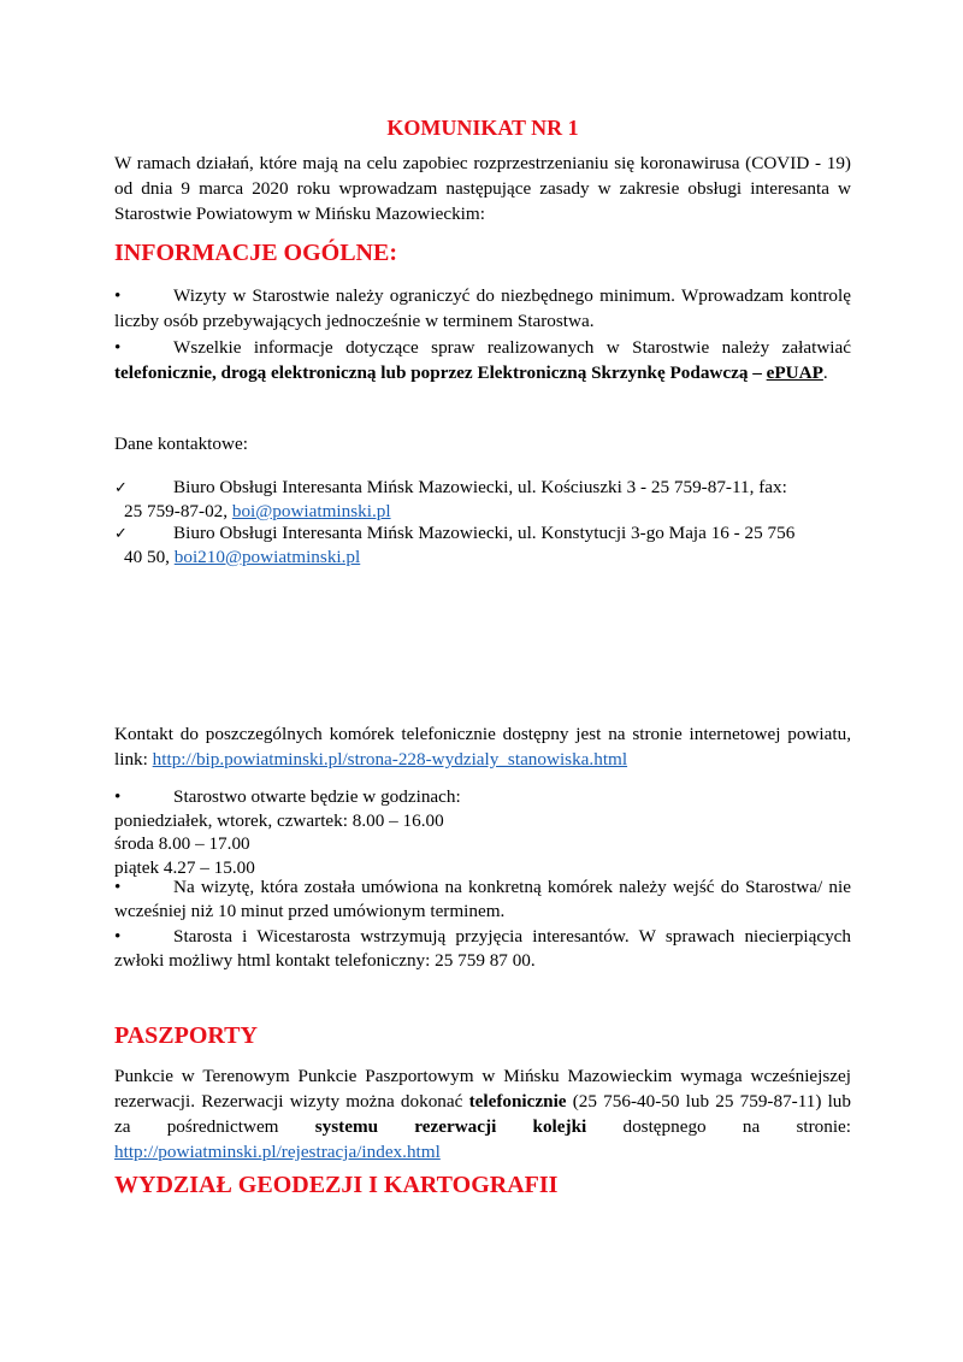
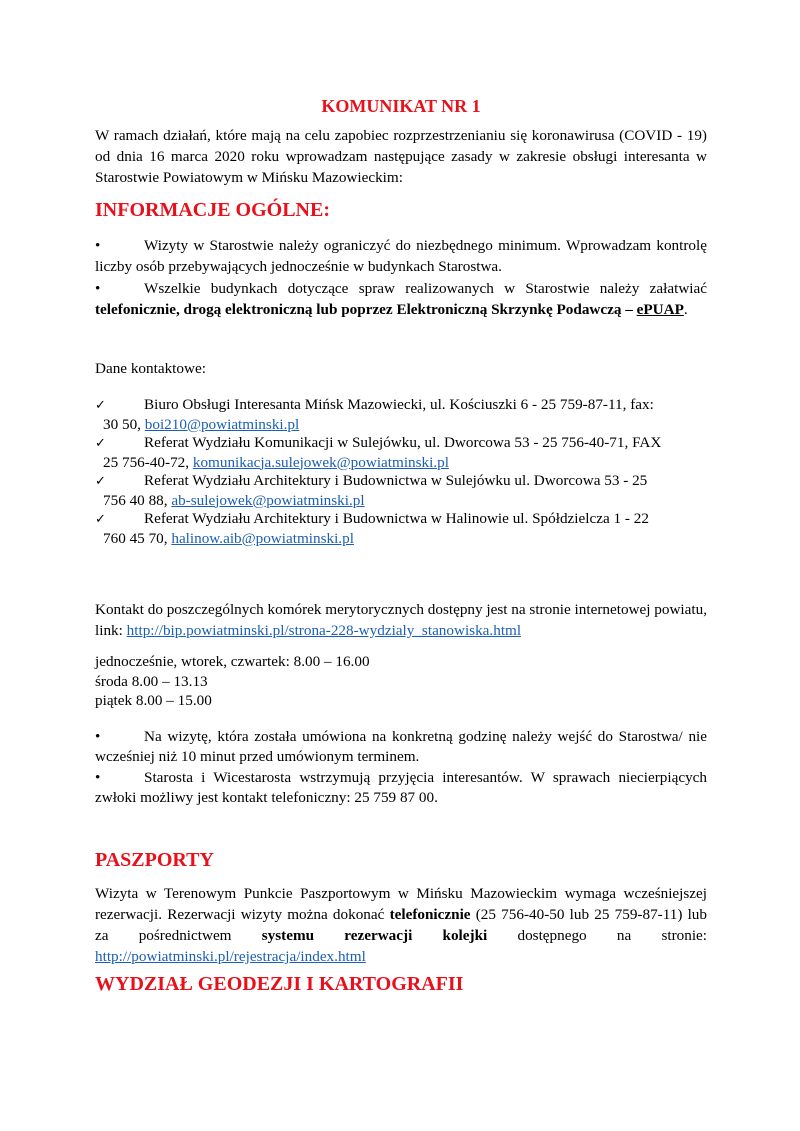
  KOMUNIKAT NR 1
- W ramach działań, które mają na celu zapobiec rozprzestrzenianiu się koronawirusa (COVID - 19) od dnia 9 marca 2020 roku wprowadzam następujące zasady w zakresie obsługi interesanta w Starostwie Powiatowym w Mińsku Mazowieckim:
+ W ramach działań, które mają na celu zapobiec rozprzestrzenianiu się koronawirusa (COVID - 19) od dnia 16 marca 2020 roku wprowadzam następujące zasady w zakresie obsługi interesanta w Starostwie Powiatowym w Mińsku Mazowieckim:
  INFORMACJE OGÓLNE:
- • Wizyty w Starostwie należy ograniczyć do niezbędnego minimum. Wprowadzam kontrolę liczby osób przebywających jednocześnie w terminem Starostwa.
+ • Wizyty w Starostwie należy ograniczyć do niezbędnego minimum. Wprowadzam kontrolę liczby osób przebywających jednocześnie w budynkach Starostwa.
- • Wszelkie informacje dotyczące spraw realizowanych w Starostwie należy załatwiać telefonicznie, drogą elektroniczną lub poprzez Elektroniczną Skrzynkę Podawczą – ePUAP.
+ • Wszelkie budynkach dotyczące spraw realizowanych w Starostwie należy załatwiać telefonicznie, drogą elektroniczną lub poprzez Elektroniczną Skrzynkę Podawczą – ePUAP.
  Dane kontaktowe:
- ✓ Biuro Obsługi Interesanta Mińsk Mazowiecki, ul. Kościuszki 3 - 25 759-87-11, fax:
+ ✓ Biuro Obsługi Interesanta Mińsk Mazowiecki, ul. Kościuszki 6 - 25 759-87-11, fax:
- 25 759-87-02, boi@powiatminski.pl
- ✓ Biuro Obsługi Interesanta Mińsk Mazowiecki, ul. Konstytucji 3-go Maja 16 - 25 756
- 40 50, boi210@powiatminski.pl
+ 30 50, boi210@powiatminski.pl
+ ✓ Referat Wydziału Komunikacji w Sulejówku, ul. Dworcowa 53 - 25 756-40-71, FAX
+ 25 756-40-72, komunikacja.sulejowek@powiatminski.pl
+ ✓ Referat Wydziału Architektury i Budownictwa w Sulejówku ul. Dworcowa 53 - 25
+ 756 40 88, ab-sulejowek@powiatminski.pl
+ ✓ Referat Wydziału Architektury i Budownictwa w Halinowie ul. Spółdzielcza 1 - 22
+ 760 45 70, halinow.aib@powiatminski.pl
- Kontakt do poszczególnych komórek telefonicznie dostępny jest na stronie internetowej powiatu, link: http://bip.powiatminski.pl/strona-228-wydzialy_stanowiska.html
+ Kontakt do poszczególnych komórek merytorycznych dostępny jest na stronie internetowej powiatu, link: http://bip.powiatminski.pl/strona-228-wydzialy_stanowiska.html
- • Starostwo otwarte będzie w godzinach:
- poniedziałek, wtorek, czwartek: 8.00 – 16.00
+ jednocześnie, wtorek, czwartek: 8.00 – 16.00
- środa 8.00 – 17.00
+ środa 8.00 – 13.13
- piątek 4.27 – 15.00
+ piątek 8.00 – 15.00
- • Na wizytę, która została umówiona na konkretną komórek należy wejść do Starostwa/ nie wcześniej niż 10 minut przed umówionym terminem.
+ • Na wizytę, która została umówiona na konkretną godzinę należy wejść do Starostwa/ nie wcześniej niż 10 minut przed umówionym terminem.
- • Starosta i Wicestarosta wstrzymują przyjęcia interesantów. W sprawach niecierpiących zwłoki możliwy html kontakt telefoniczny: 25 759 87 00.
+ • Starosta i Wicestarosta wstrzymują przyjęcia interesantów. W sprawach niecierpiących zwłoki możliwy jest kontakt telefoniczny: 25 759 87 00.
  PASZPORTY
- Punkcie w Terenowym Punkcie Paszportowym w Mińsku Mazowieckim wymaga wcześniejszej rezerwacji. Rezerwacji wizyty można dokonać telefonicznie (25 756-40-50 lub 25 759-87-11) lub za pośrednictwem systemu rezerwacji kolejki dostępnego na stronie: http://powiatminski.pl/rejestracja/index.html
+ Wizyta w Terenowym Punkcie Paszportowym w Mińsku Mazowieckim wymaga wcześniejszej rezerwacji. Rezerwacji wizyty można dokonać telefonicznie (25 756-40-50 lub 25 759-87-11) lub za pośrednictwem systemu rezerwacji kolejki dostępnego na stronie: http://powiatminski.pl/rejestracja/index.html
  WYDZIAŁ GEODEZJI I KARTOGRAFII
